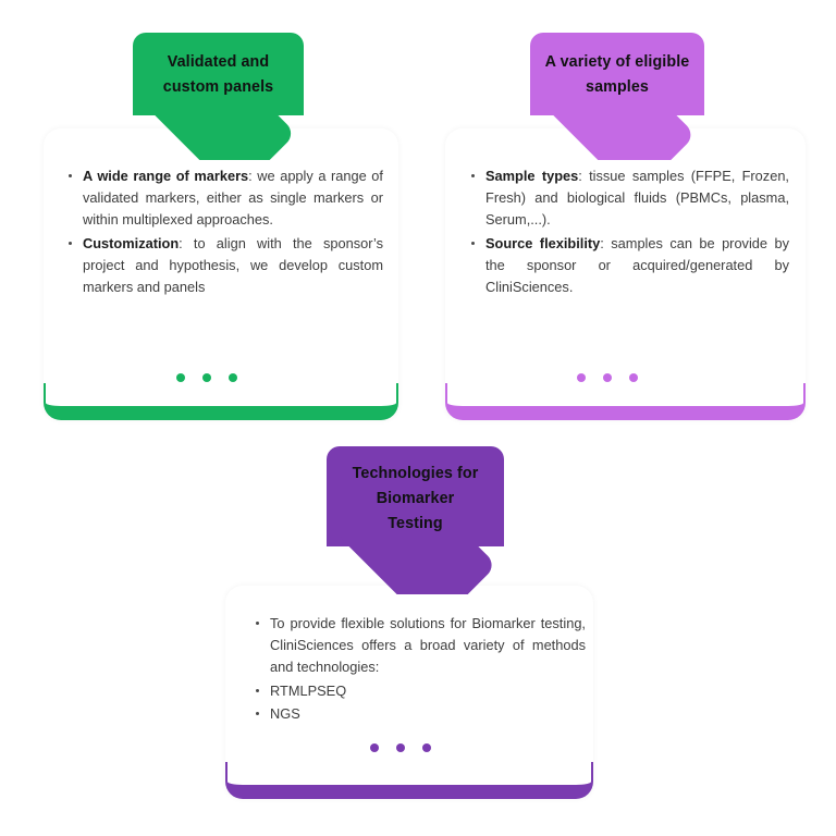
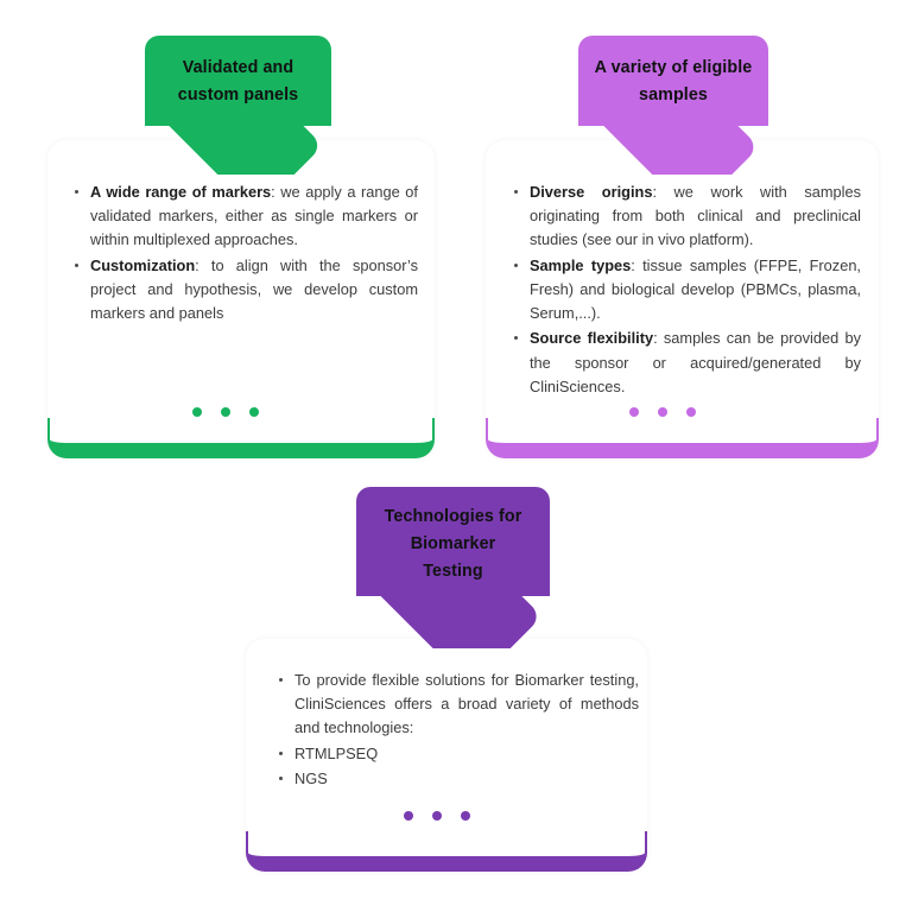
  Validated and
  custom panels
  A wide range of markers: we apply a range of validated markers, either as single markers or within multiplexed approaches.
  Customization: to align with the sponsor’s project and hypothesis, we develop custom markers and panels
  A variety of eligible
  samples
+ Diverse origins: we work with samples originating from both clinical and preclinical studies (see our in vivo platform).
- Sample types: tissue samples (FFPE, Frozen, Fresh) and biological fluids (PBMCs, plasma, Serum,...).
+ Sample types: tissue samples (FFPE, Frozen, Fresh) and biological develop (PBMCs, plasma, Serum,...).
- Source flexibility: samples can be provide by the sponsor or acquired/generated by CliniSciences.
+ Source flexibility: samples can be provided by the sponsor or acquired/generated by CliniSciences.
  Technologies for
  Biomarker
  Testing
  To provide flexible solutions for Biomarker testing, CliniSciences offers a broad variety of methods and technologies:
  RTMLPSEQ
  NGS
